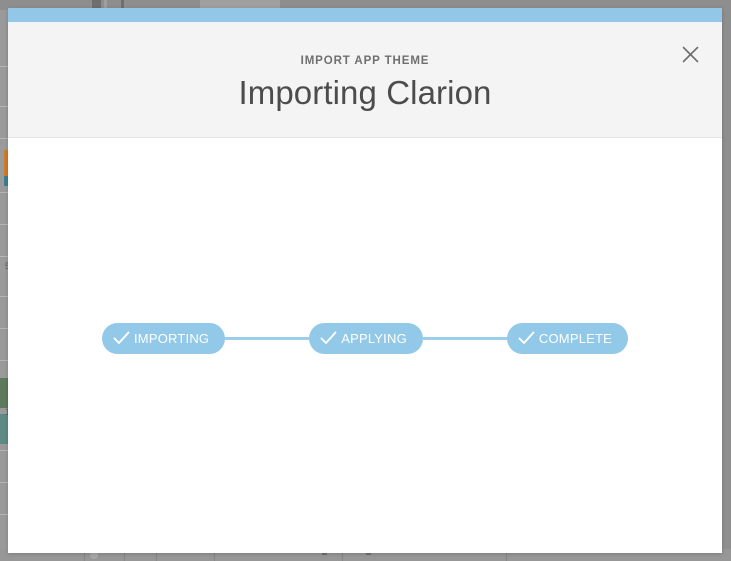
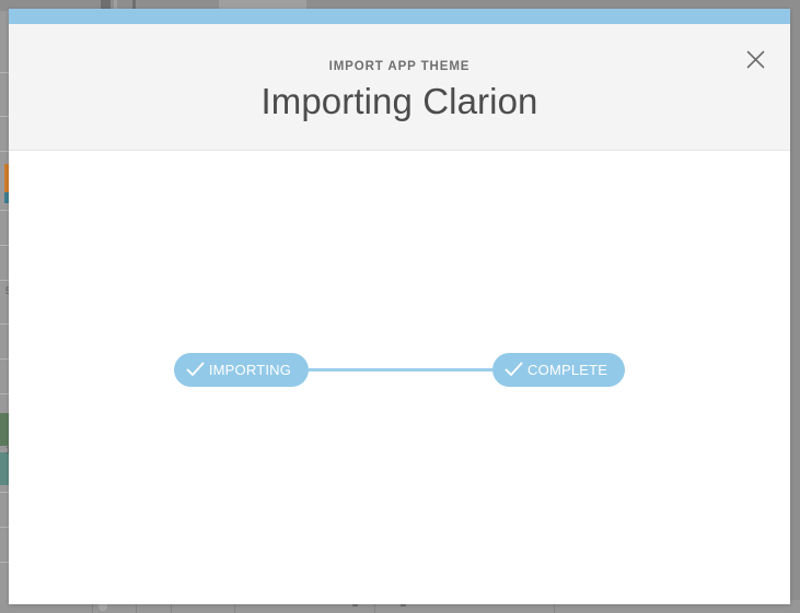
  IMPORT APP THEME
  Importing Clarion
  IMPORTING
- APPLYING
  COMPLETE
